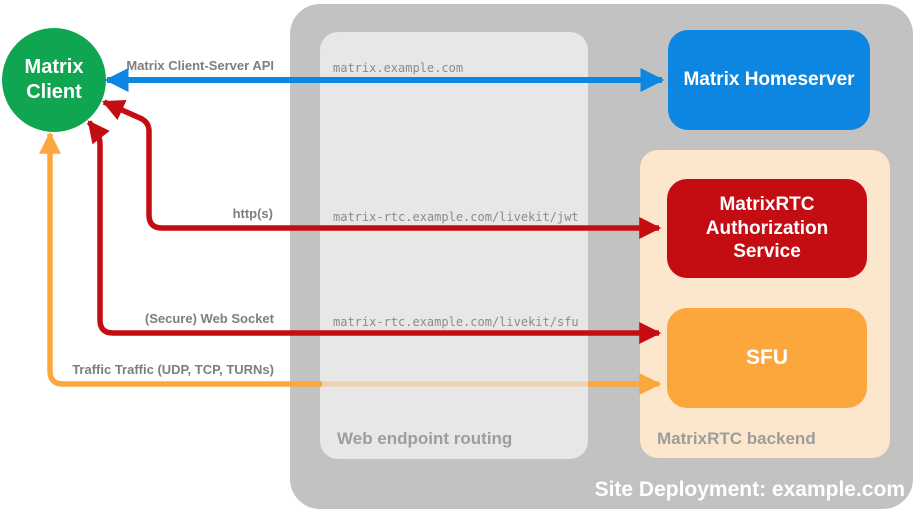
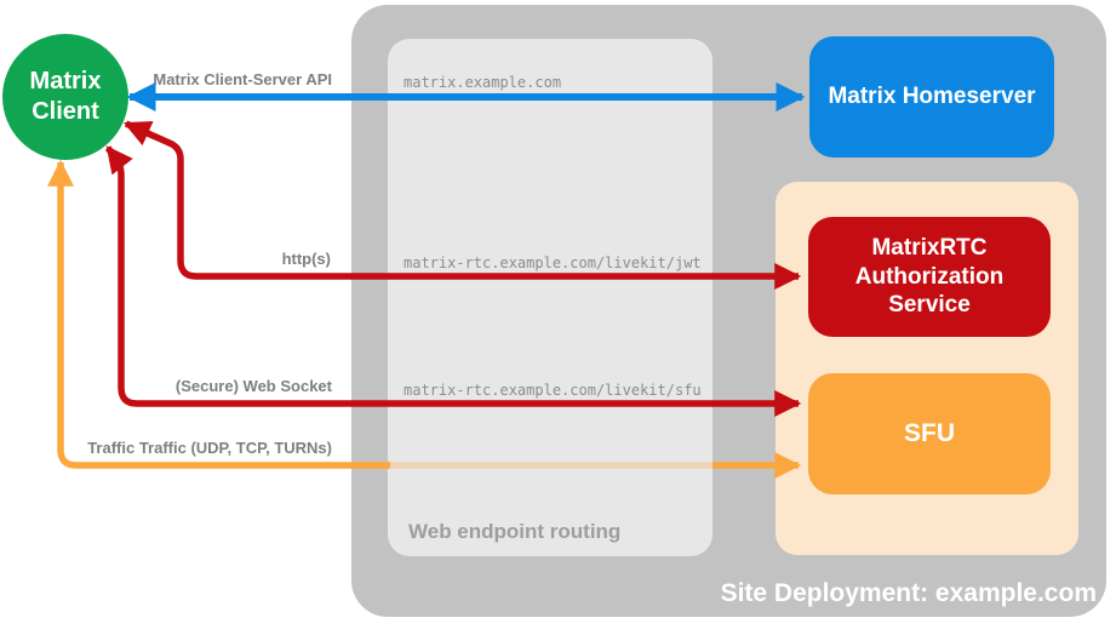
  Web endpoint routing
- MatrixRTC backend
  Site Deployment: example.com
  matrix.example.com
  matrix-rtc.example.com/livekit/jwt
  matrix-rtc.example.com/livekit/sfu
  Matrix Client-Server API
  http(s)
  (Secure) Web Socket
  Traffic Traffic (UDP, TCP, TURNs)
  Matrix Client
  Matrix Homeserver
  MatrixRTC Authorization Service
  SFU
